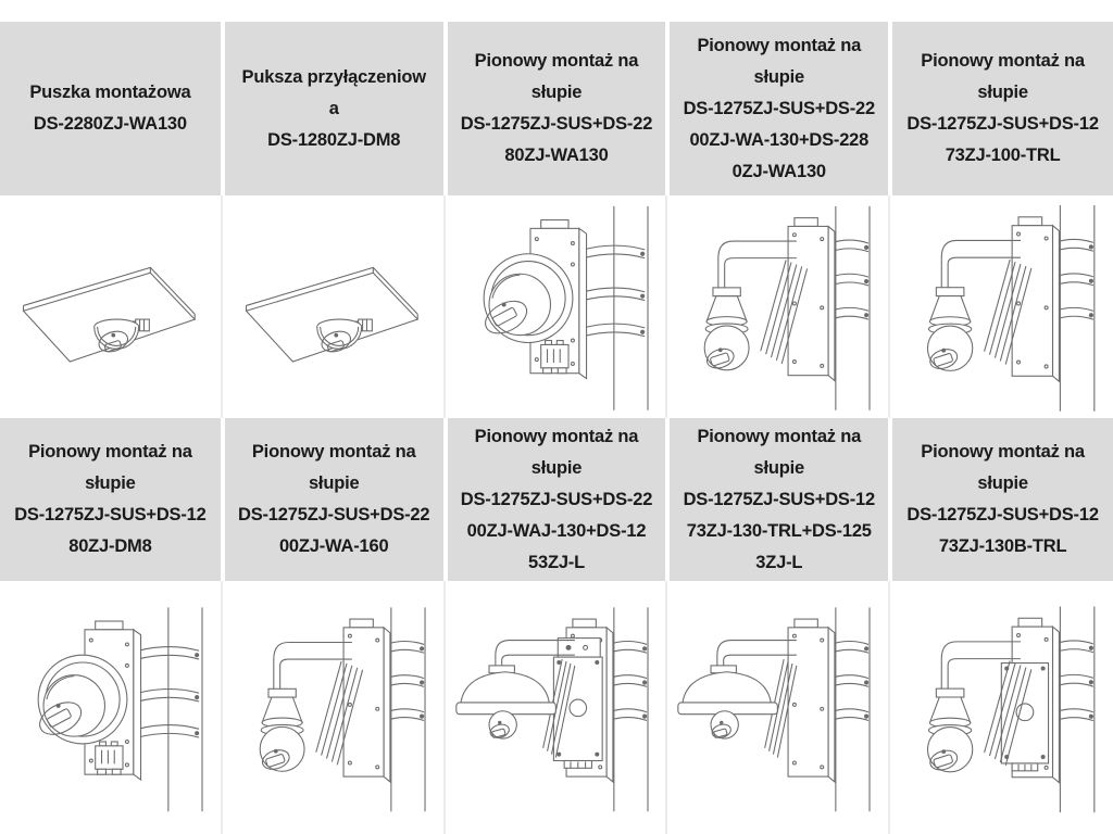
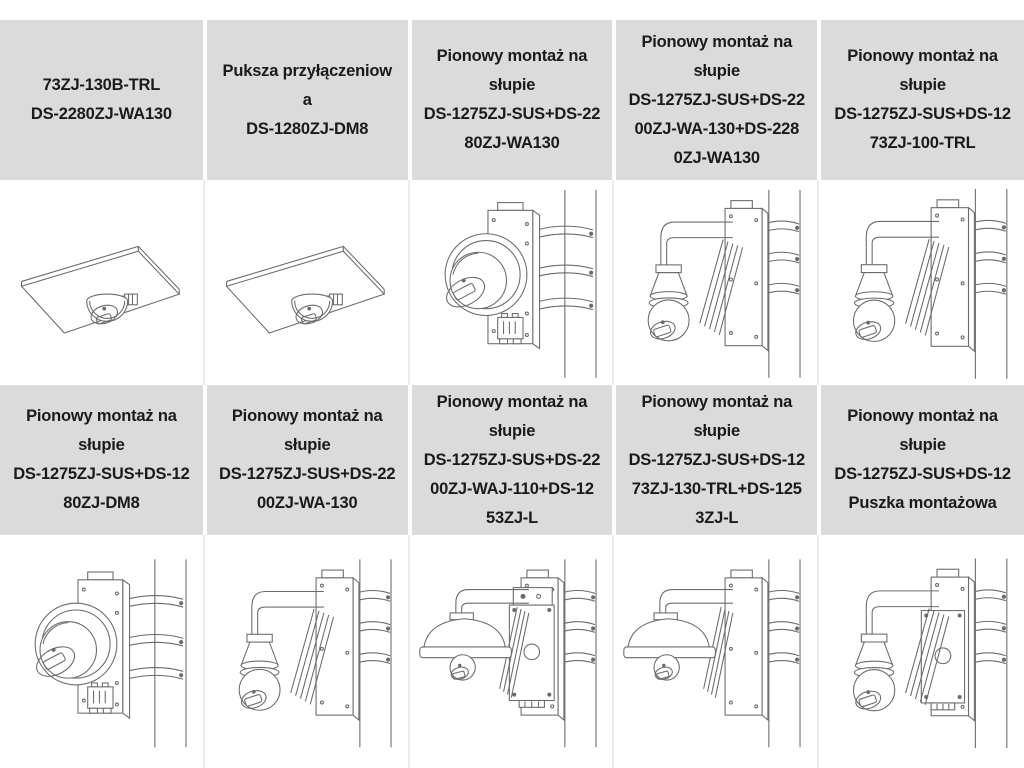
- Puszka montażowa
+ 73ZJ-130B-TRL
  DS-2280ZJ-WA130
  Puksza przyłączeniow
  a
  DS-1280ZJ-DM8
  Pionowy montaż na
  słupie
  DS-1275ZJ-SUS+DS-22
  80ZJ-WA130
  Pionowy montaż na
  słupie
  DS-1275ZJ-SUS+DS-22
  00ZJ-WA-130+DS-228
  0ZJ-WA130
  Pionowy montaż na
  słupie
  DS-1275ZJ-SUS+DS-12
  73ZJ-100-TRL
  Pionowy montaż na
  słupie
  DS-1275ZJ-SUS+DS-12
  80ZJ-DM8
  Pionowy montaż na
  słupie
  DS-1275ZJ-SUS+DS-22
- 00ZJ-WA-160
+ 00ZJ-WA-130
  Pionowy montaż na
  słupie
  DS-1275ZJ-SUS+DS-22
- 00ZJ-WAJ-130+DS-12
+ 00ZJ-WAJ-110+DS-12
  53ZJ-L
  Pionowy montaż na
  słupie
  DS-1275ZJ-SUS+DS-12
  73ZJ-130-TRL+DS-125
  3ZJ-L
  Pionowy montaż na
  słupie
  DS-1275ZJ-SUS+DS-12
- 73ZJ-130B-TRL
+ Puszka montażowa
